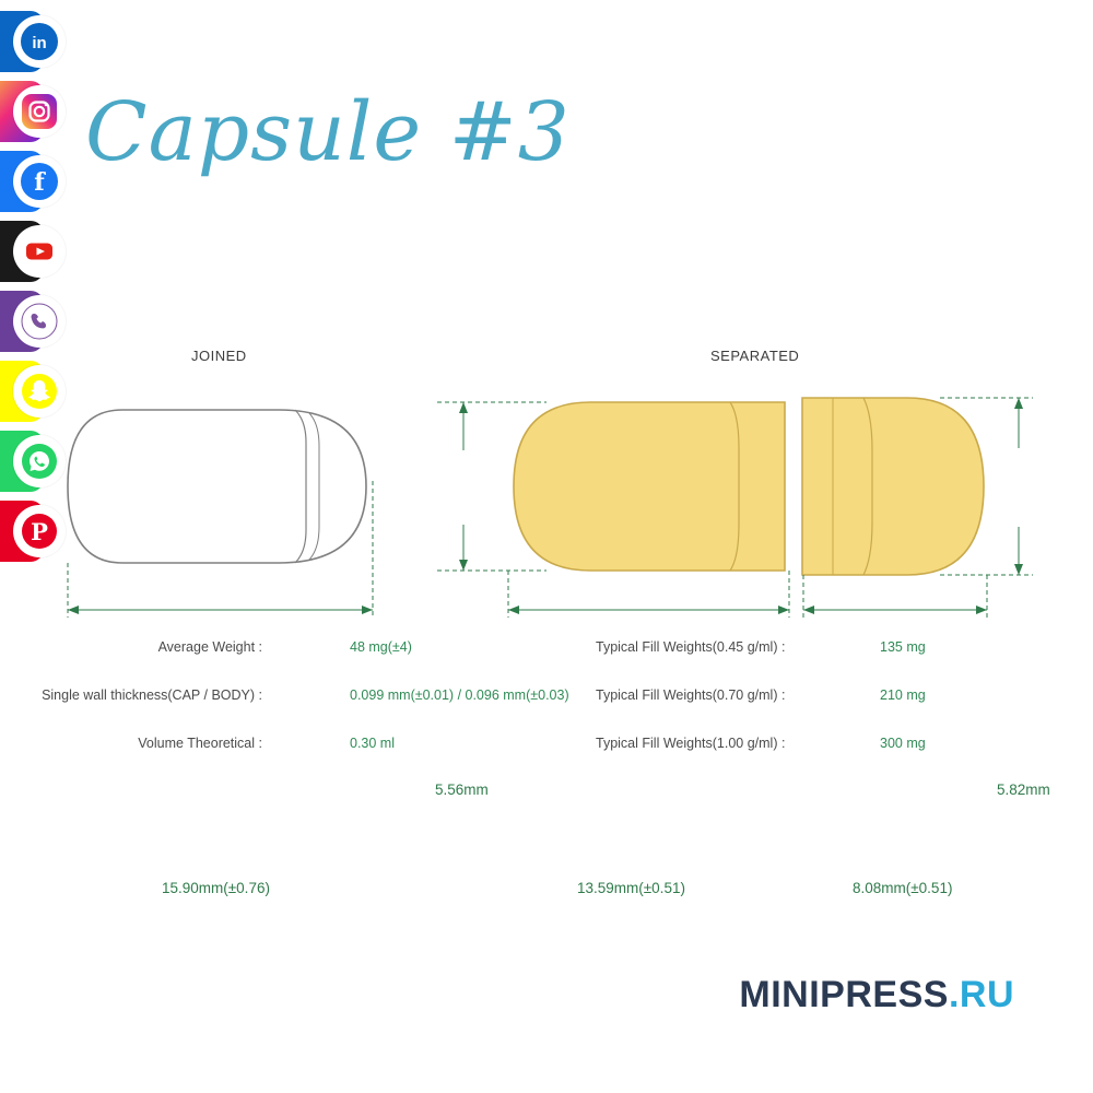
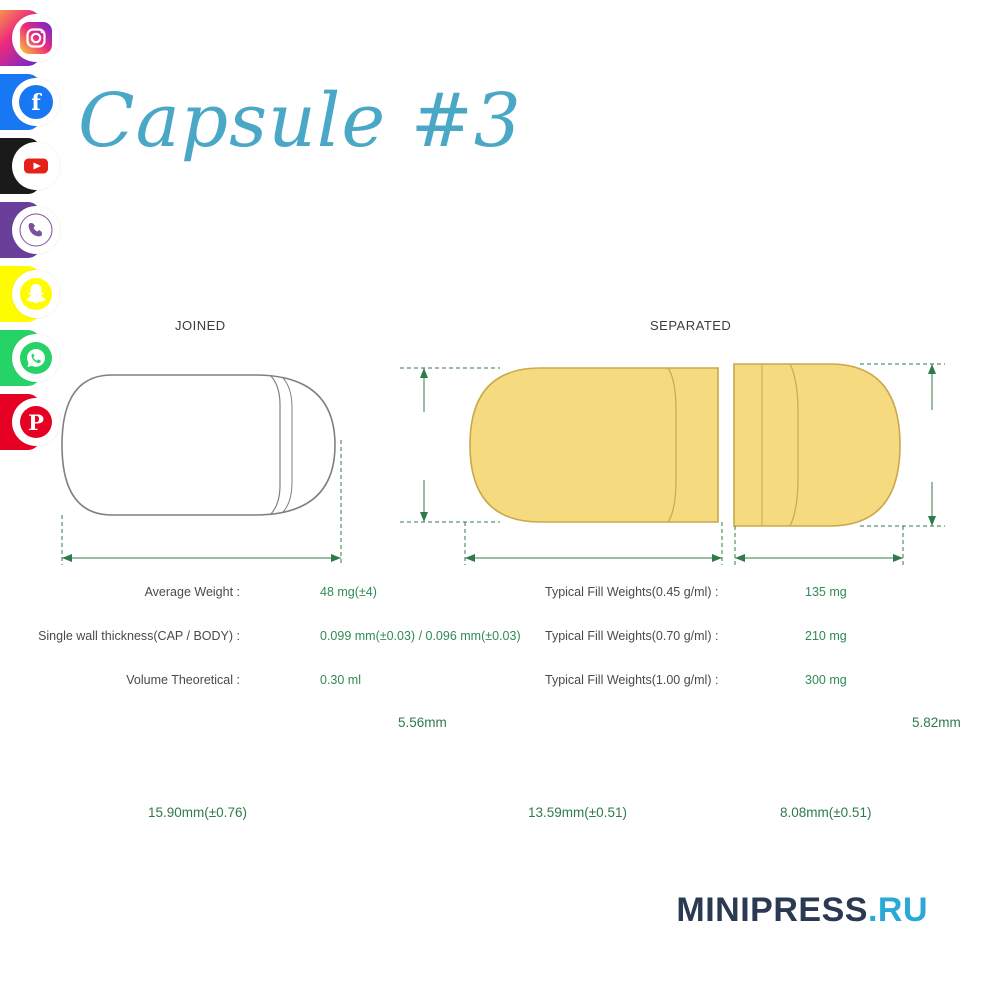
- in
  f
  P
  Capsule #3
  JOINED
  SEPARATED
  15.90mm(±0.76)
  13.59mm(±0.51)
  8.08mm(±0.51)
  5.56mm
  5.82mm
  Average Weight :
  48 mg(±4)
  Typical Fill Weights(0.45 g/ml) :
  135 mg
  Single wall thickness(CAP / BODY) :
- 0.099 mm(±0.01) / 0.096 mm(±0.03)
+ 0.099 mm(±0.03) / 0.096 mm(±0.03)
  Typical Fill Weights(0.70 g/ml) :
  210 mg
  Volume Theoretical :
  0.30 ml
  Typical Fill Weights(1.00 g/ml) :
  300 mg
  MINIPRESS.RU
